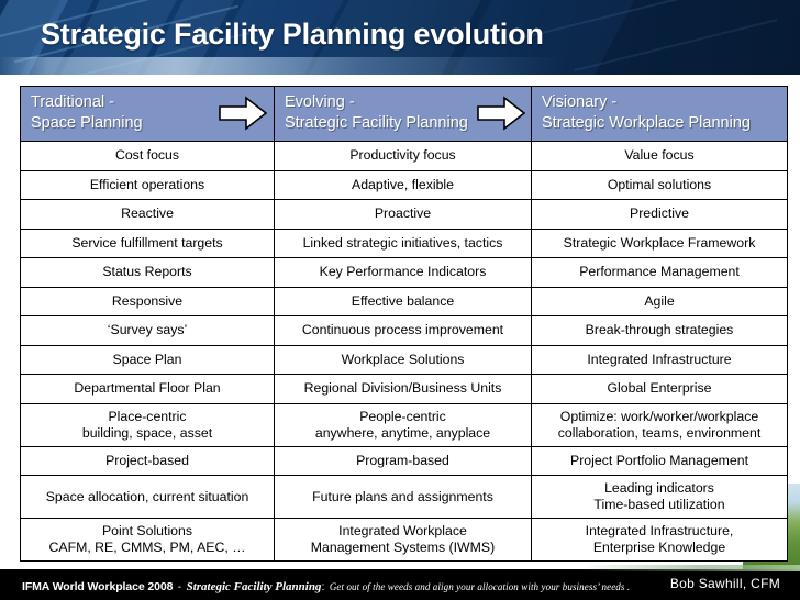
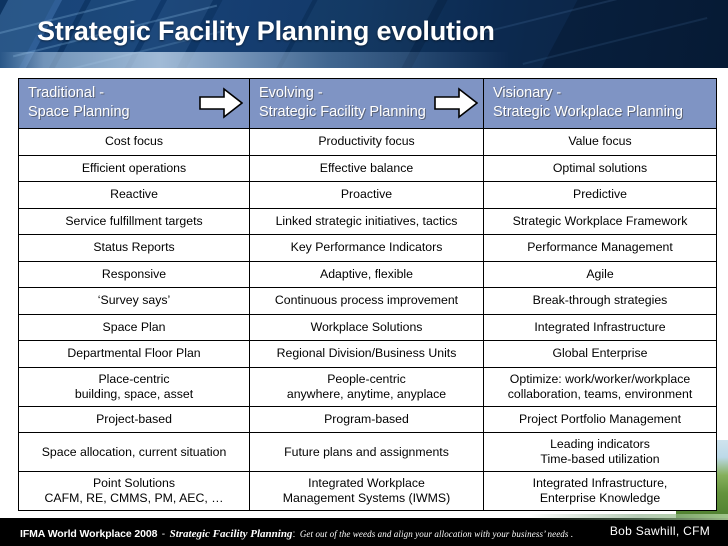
  Strategic Facility Planning evolution
  Traditional -Space Planning	Evolving -Strategic Facility Planning	Visionary -Strategic Workplace Planning
  Cost focus	Productivity focus	Value focus
- Efficient operations	Adaptive, flexible	Optimal solutions
+ Efficient operations	Effective balance	Optimal solutions
  Reactive	Proactive	Predictive
  Service fulfillment targets	Linked strategic initiatives, tactics	Strategic Workplace Framework
  Status Reports	Key Performance Indicators	Performance Management
- Responsive	Effective balance	Agile
+ Responsive	Adaptive, flexible	Agile
  ‘Survey says’	Continuous process improvement	Break-through strategies
  Space Plan	Workplace Solutions	Integrated Infrastructure
  Departmental Floor Plan	Regional Division/Business Units	Global Enterprise
  Place-centricbuilding, space, asset	People-centricanywhere, anytime, anyplace	Optimize: work/worker/workplacecollaboration, teams, environment
  Project-based	Program-based	Project Portfolio Management
  Space allocation, current situation	Future plans and assignments	Leading indicatorsTime-based utilization
  Point SolutionsCAFM, RE, CMMS, PM, AEC, …	Integrated WorkplaceManagement Systems (IWMS)	Integrated Infrastructure,Enterprise Knowledge
  IFMA World Workplace 2008 - Strategic Facility Planning: Get out of the weeds and align your allocation with your business’ needs .
  Bob Sawhill, CFM
